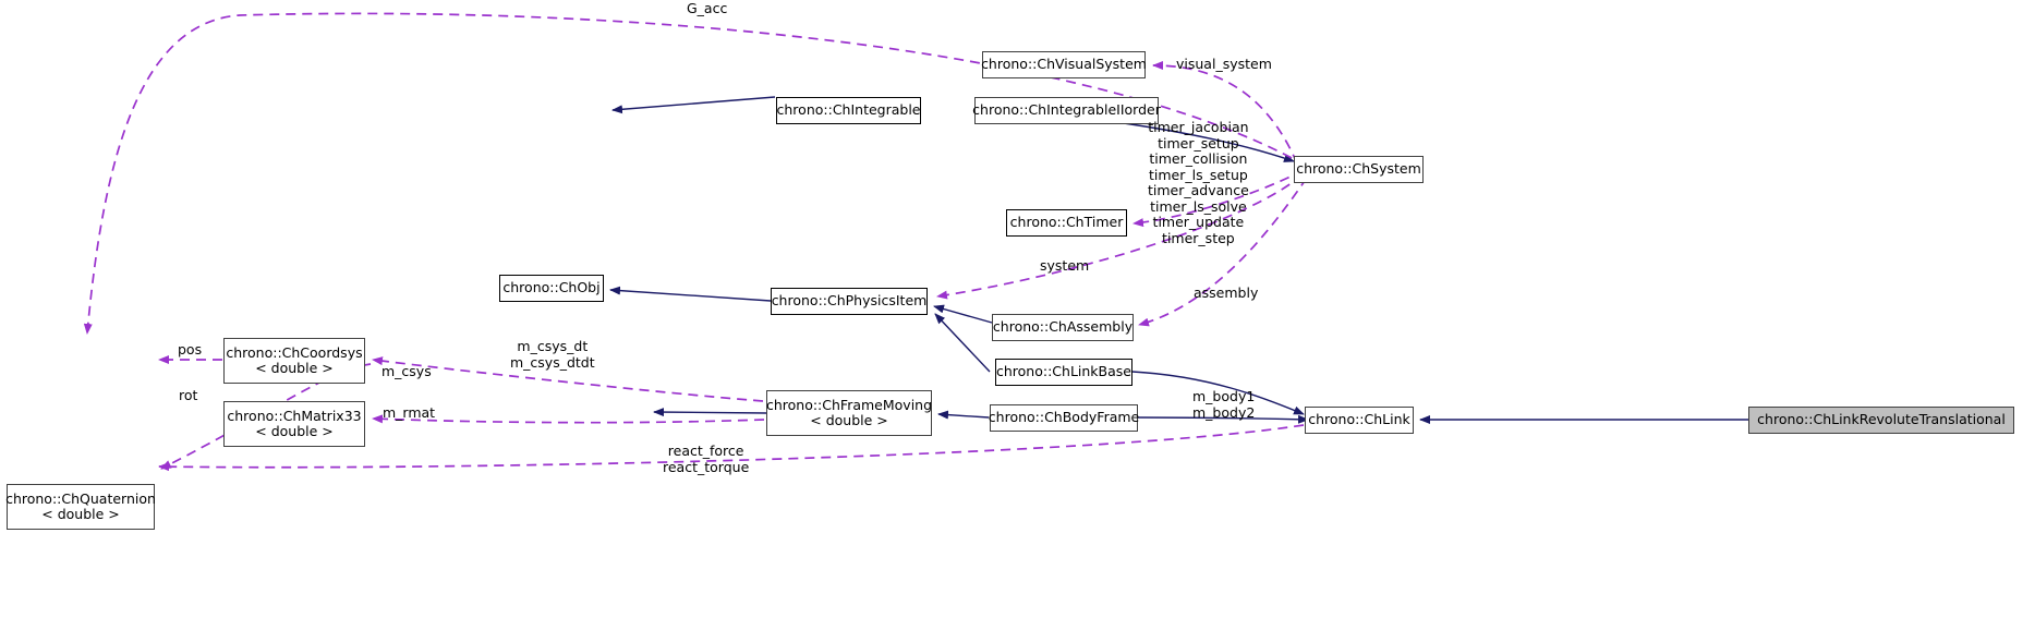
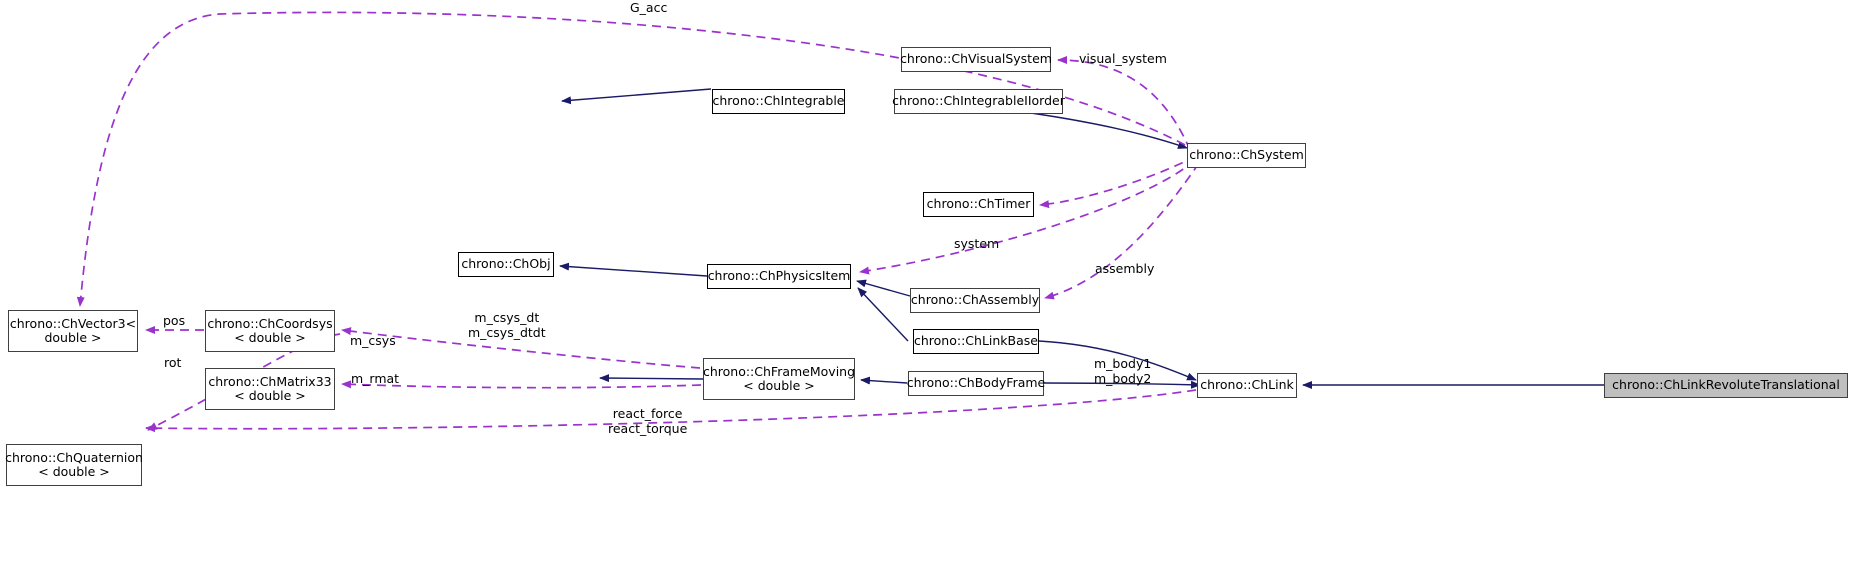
+ chrono::ChVector3<
+ double >
  chrono::ChCoordsys
  < double >
  chrono::ChMatrix33
  < double >
  chrono::ChQuaternion
  < double >
  chrono::ChFrameMoving
  < double >
  chrono::ChObj
  chrono::ChPhysicsItem
  chrono::ChAssembly
  chrono::ChLinkBase
  chrono::ChBodyFrame
  chrono::ChLink
  chrono::ChLinkRevoluteTranslational
  chrono::ChVisualSystem
  chrono::ChIntegrable
  chrono::ChIntegrableIIorder
  chrono::ChTimer
  chrono::ChSystem
  G_acc
  visual_system
- timer_jacobian
- timer_setup
- timer_collision
- timer_ls_setup
- timer_advance
- timer_ls_solve
- timer_update
- timer_step
  system
  assembly
  pos
  rot
  m_csys
  m_csys_dt
  m_csys_dtdt
  m_rmat
  m_body1
  m_body2
  react_force
  react_torque
